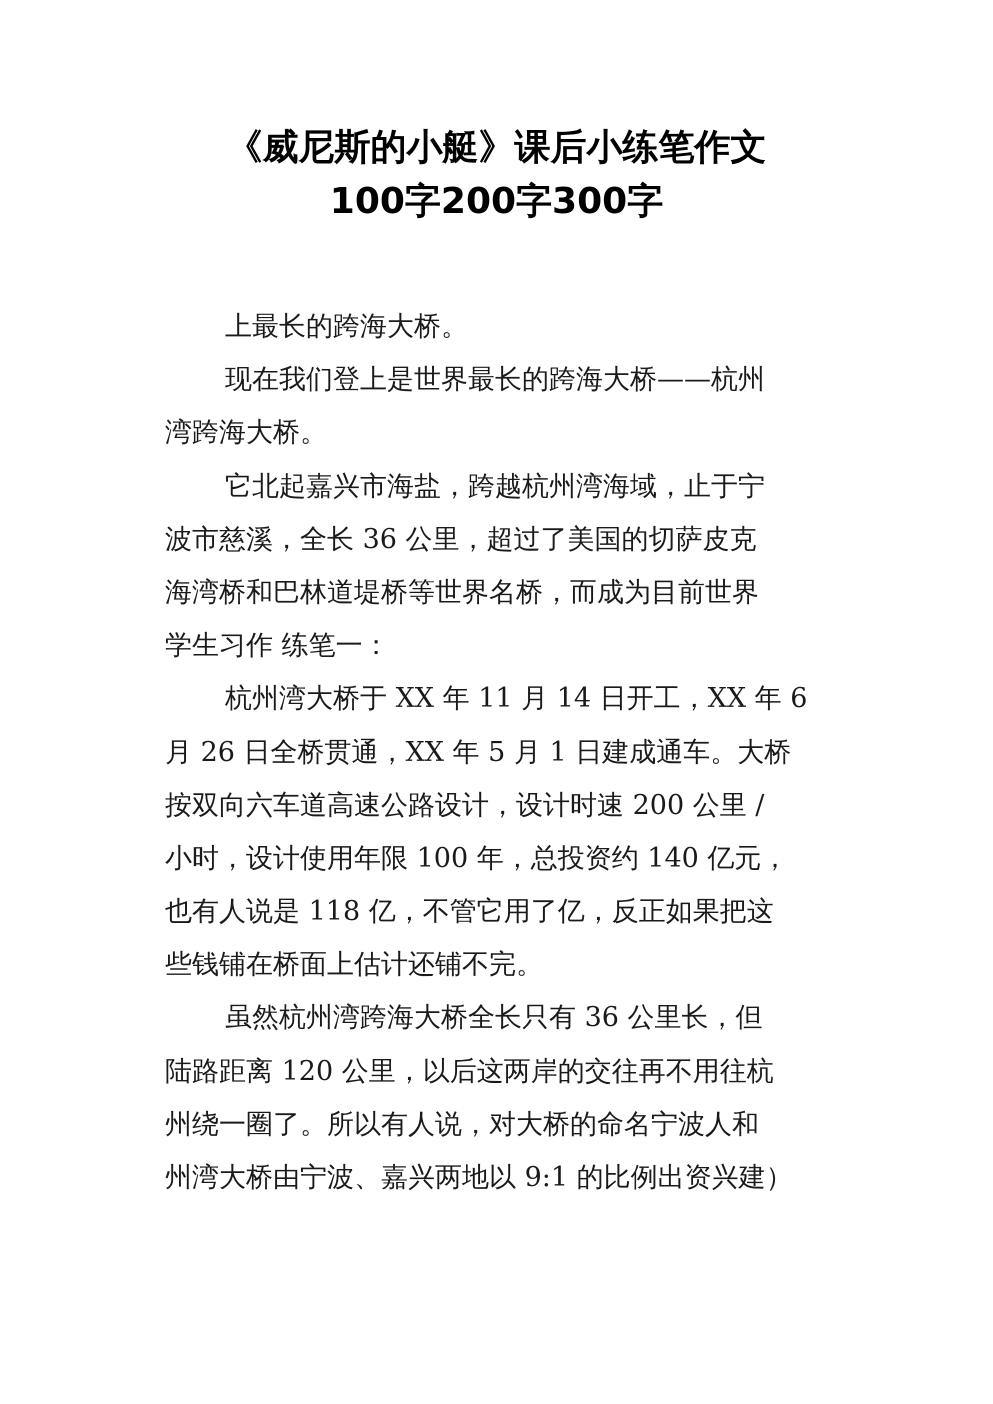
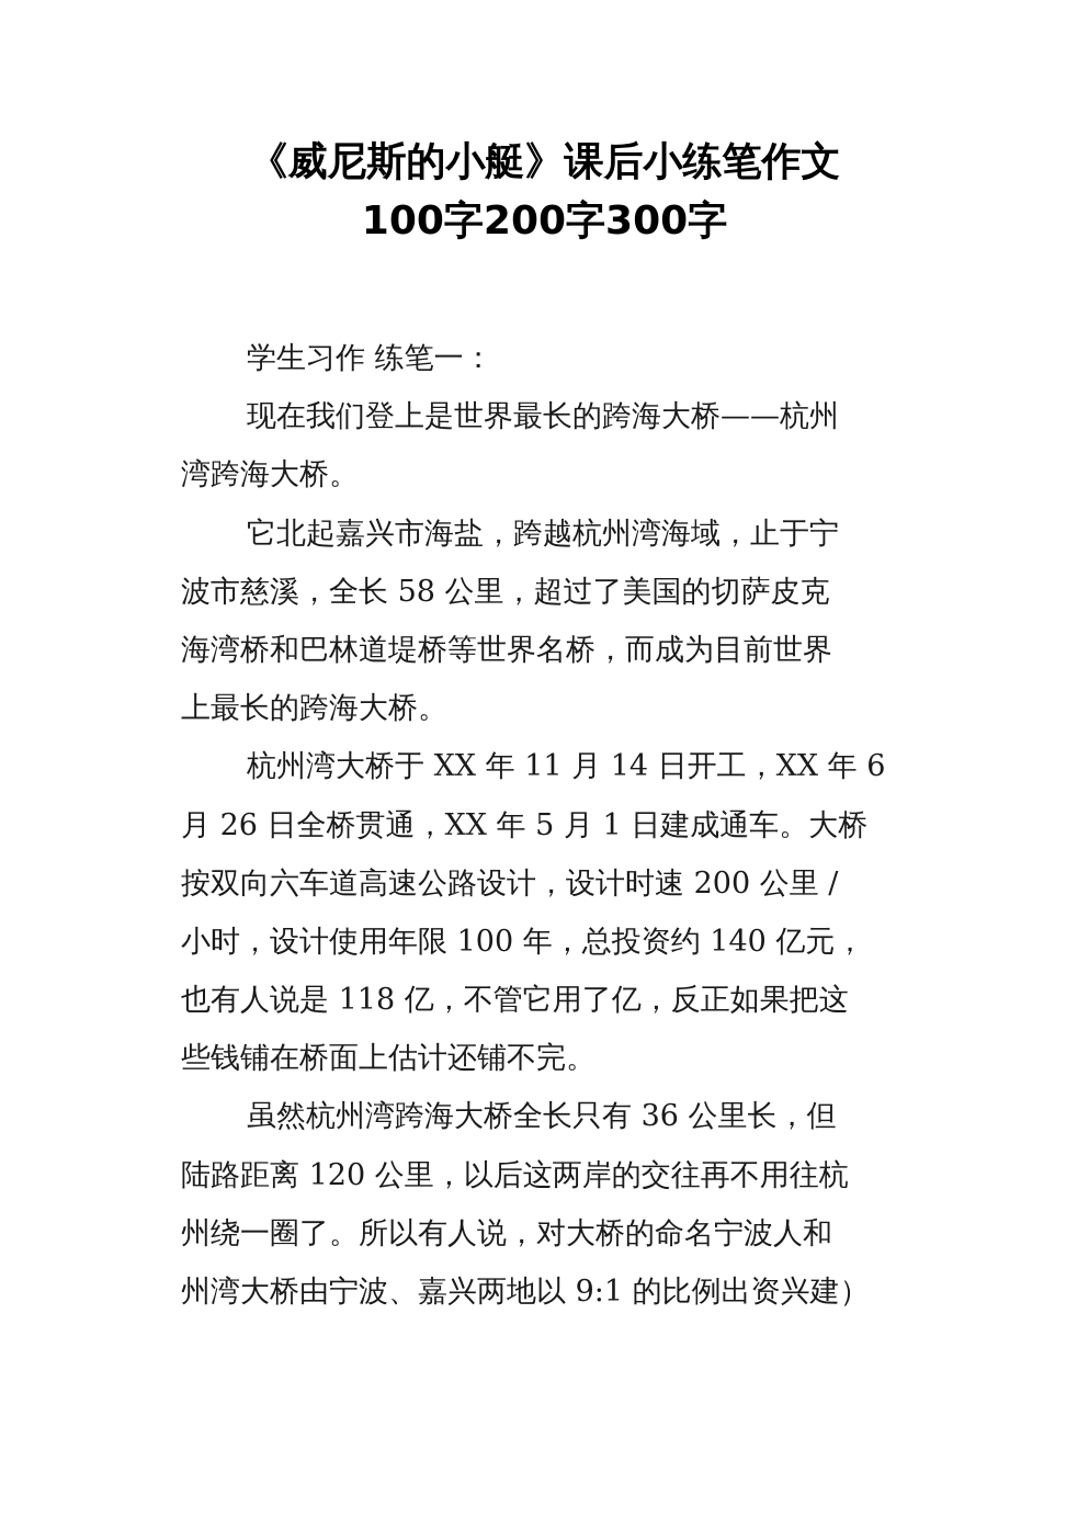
  《威尼斯的小艇》课后小练笔作文
  100字200字300字
- 上最长的跨海大桥。
+ 学生习作 练笔一：
  现在我们登上是世界最长的跨海大桥——杭州
  湾跨海大桥。
  它北起嘉兴市海盐，跨越杭州湾海域，止于宁
- 波市慈溪，全长 36 公里，超过了美国的切萨皮克
+ 波市慈溪，全长 58 公里，超过了美国的切萨皮克
  海湾桥和巴林道堤桥等世界名桥，而成为目前世界
- 学生习作 练笔一：
+ 上最长的跨海大桥。
  杭州湾大桥于 XX 年 11 月 14 日开工，XX 年 6
  月 26 日全桥贯通，XX 年 5 月 1 日建成通车。大桥
  按双向六车道高速公路设计，设计时速 200 公里 /
  小时，设计使用年限 100 年，总投资约 140 亿元，
  也有人说是 118 亿，不管它用了亿，反正如果把这
  些钱铺在桥面上估计还铺不完。
  虽然杭州湾跨海大桥全长只有 36 公里长，但
  陆路距离 120 公里，以后这两岸的交往再不用往杭
  州绕一圈了。所以有人说，对大桥的命名宁波人和
  州湾大桥由宁波、嘉兴两地以 9:1 的比例出资兴建）
